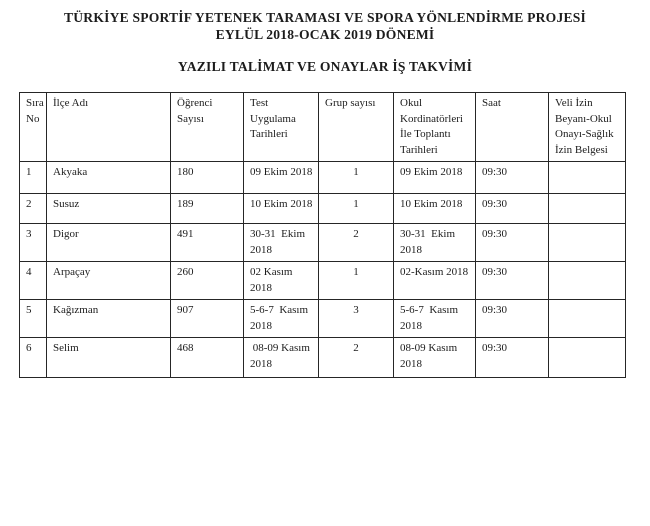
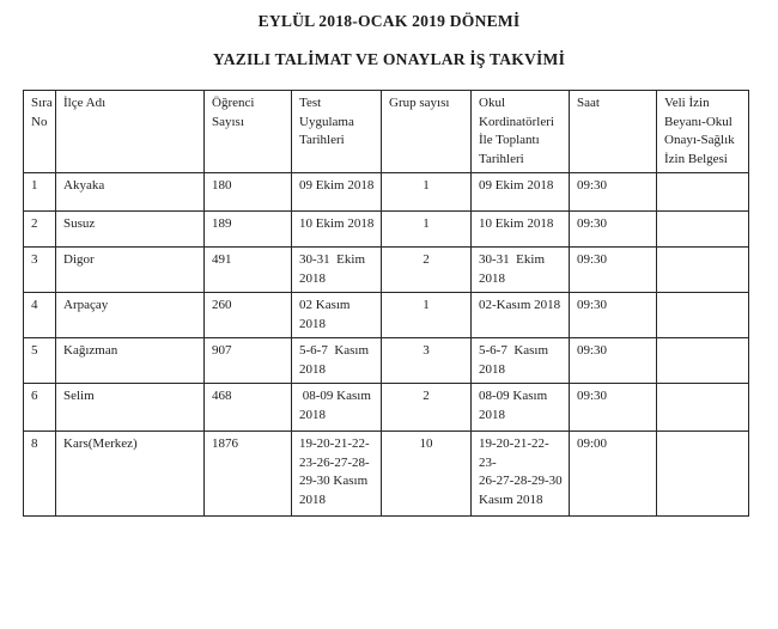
- TÜRKİYE SPORTİF YETENEK TARAMASI VE SPORA YÖNLENDİRME PROJESİ
  EYLÜL 2018-OCAK 2019 DÖNEMİ
  YAZILI TALİMAT VE ONAYLAR İŞ TAKVİMİ
  Sıra No	İlçe Adı	Öğrenci Sayısı	Test Uygulama Tarihleri	Grup sayısı	Okul Kordinatörleri İle Toplantı Tarihleri	Saat	Veli İzin Beyanı-Okul Onayı-Sağlık İzin Belgesi
  1	Akyaka	180	09 Ekim 2018	1	09 Ekim 2018	09:30
  2	Susuz	189	10 Ekim 2018	1	10 Ekim 2018	09:30
  3	Digor	491	30-31 Ekim 2018	2	30-31 Ekim 2018	09:30
  4	Arpaçay	260	02 Kasım 2018	1	02-Kasım 2018	09:30
  5	Kağızman	907	5-6-7 Kasım 2018	3	5-6-7 Kasım 2018	09:30
  6	Selim	468	08-09 Kasım 2018	2	08-09 Kasım 2018	09:30
+ 8	Kars(Merkez)	1876	19-20-21-22- 23-26-27-28- 29-30 Kasım 2018	10	19-20-21-22-23- 26-27-28-29-30 Kasım 2018	09:00
